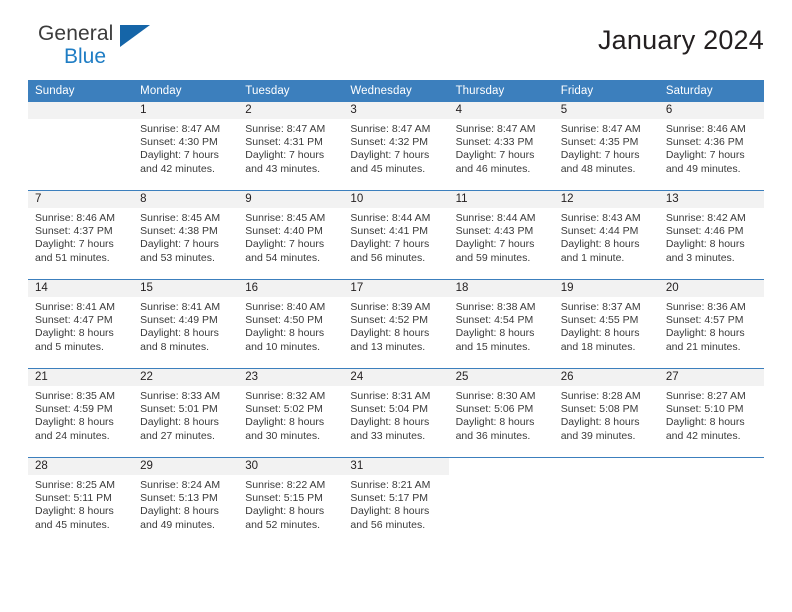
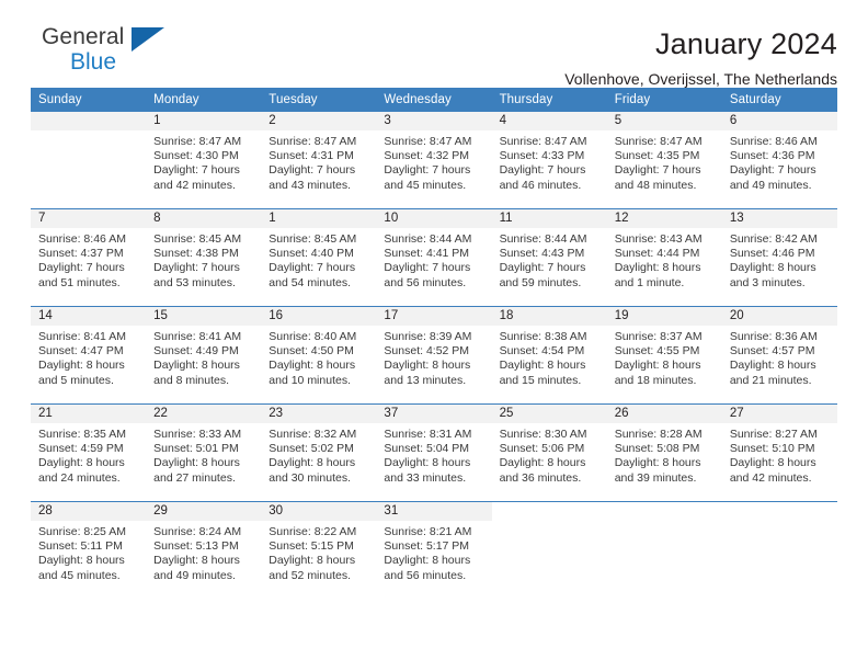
  General
  Blue
  January 2024
+ Vollenhove, Overijssel, The Netherlands
  Sunday	Monday	Tuesday	Wednesday	Thursday	Friday	Saturday
  	1Sunrise: 8:47 AM Sunset: 4:30 PM Daylight: 7 hours and 42 minutes.	2Sunrise: 8:47 AM Sunset: 4:31 PM Daylight: 7 hours and 43 minutes.	3Sunrise: 8:47 AM Sunset: 4:32 PM Daylight: 7 hours and 45 minutes.	4Sunrise: 8:47 AM Sunset: 4:33 PM Daylight: 7 hours and 46 minutes.	5Sunrise: 8:47 AM Sunset: 4:35 PM Daylight: 7 hours and 48 minutes.	6Sunrise: 8:46 AM Sunset: 4:36 PM Daylight: 7 hours and 49 minutes.
- 7Sunrise: 8:46 AM Sunset: 4:37 PM Daylight: 7 hours and 51 minutes.	8Sunrise: 8:45 AM Sunset: 4:38 PM Daylight: 7 hours and 53 minutes.	9Sunrise: 8:45 AM Sunset: 4:40 PM Daylight: 7 hours and 54 minutes.	10Sunrise: 8:44 AM Sunset: 4:41 PM Daylight: 7 hours and 56 minutes.	11Sunrise: 8:44 AM Sunset: 4:43 PM Daylight: 7 hours and 59 minutes.	12Sunrise: 8:43 AM Sunset: 4:44 PM Daylight: 8 hours and 1 minute.	13Sunrise: 8:42 AM Sunset: 4:46 PM Daylight: 8 hours and 3 minutes.
+ 7Sunrise: 8:46 AM Sunset: 4:37 PM Daylight: 7 hours and 51 minutes.	8Sunrise: 8:45 AM Sunset: 4:38 PM Daylight: 7 hours and 53 minutes.	1Sunrise: 8:45 AM Sunset: 4:40 PM Daylight: 7 hours and 54 minutes.	10Sunrise: 8:44 AM Sunset: 4:41 PM Daylight: 7 hours and 56 minutes.	11Sunrise: 8:44 AM Sunset: 4:43 PM Daylight: 7 hours and 59 minutes.	12Sunrise: 8:43 AM Sunset: 4:44 PM Daylight: 8 hours and 1 minute.	13Sunrise: 8:42 AM Sunset: 4:46 PM Daylight: 8 hours and 3 minutes.
  14Sunrise: 8:41 AM Sunset: 4:47 PM Daylight: 8 hours and 5 minutes.	15Sunrise: 8:41 AM Sunset: 4:49 PM Daylight: 8 hours and 8 minutes.	16Sunrise: 8:40 AM Sunset: 4:50 PM Daylight: 8 hours and 10 minutes.	17Sunrise: 8:39 AM Sunset: 4:52 PM Daylight: 8 hours and 13 minutes.	18Sunrise: 8:38 AM Sunset: 4:54 PM Daylight: 8 hours and 15 minutes.	19Sunrise: 8:37 AM Sunset: 4:55 PM Daylight: 8 hours and 18 minutes.	20Sunrise: 8:36 AM Sunset: 4:57 PM Daylight: 8 hours and 21 minutes.
- 21Sunrise: 8:35 AM Sunset: 4:59 PM Daylight: 8 hours and 24 minutes.	22Sunrise: 8:33 AM Sunset: 5:01 PM Daylight: 8 hours and 27 minutes.	23Sunrise: 8:32 AM Sunset: 5:02 PM Daylight: 8 hours and 30 minutes.	24Sunrise: 8:31 AM Sunset: 5:04 PM Daylight: 8 hours and 33 minutes.	25Sunrise: 8:30 AM Sunset: 5:06 PM Daylight: 8 hours and 36 minutes.	26Sunrise: 8:28 AM Sunset: 5:08 PM Daylight: 8 hours and 39 minutes.	27Sunrise: 8:27 AM Sunset: 5:10 PM Daylight: 8 hours and 42 minutes.
+ 21Sunrise: 8:35 AM Sunset: 4:59 PM Daylight: 8 hours and 24 minutes.	22Sunrise: 8:33 AM Sunset: 5:01 PM Daylight: 8 hours and 27 minutes.	23Sunrise: 8:32 AM Sunset: 5:02 PM Daylight: 8 hours and 30 minutes.	37Sunrise: 8:31 AM Sunset: 5:04 PM Daylight: 8 hours and 33 minutes.	25Sunrise: 8:30 AM Sunset: 5:06 PM Daylight: 8 hours and 36 minutes.	26Sunrise: 8:28 AM Sunset: 5:08 PM Daylight: 8 hours and 39 minutes.	27Sunrise: 8:27 AM Sunset: 5:10 PM Daylight: 8 hours and 42 minutes.
  28Sunrise: 8:25 AM Sunset: 5:11 PM Daylight: 8 hours and 45 minutes.	29Sunrise: 8:24 AM Sunset: 5:13 PM Daylight: 8 hours and 49 minutes.	30Sunrise: 8:22 AM Sunset: 5:15 PM Daylight: 8 hours and 52 minutes.	31Sunrise: 8:21 AM Sunset: 5:17 PM Daylight: 8 hours and 56 minutes.
